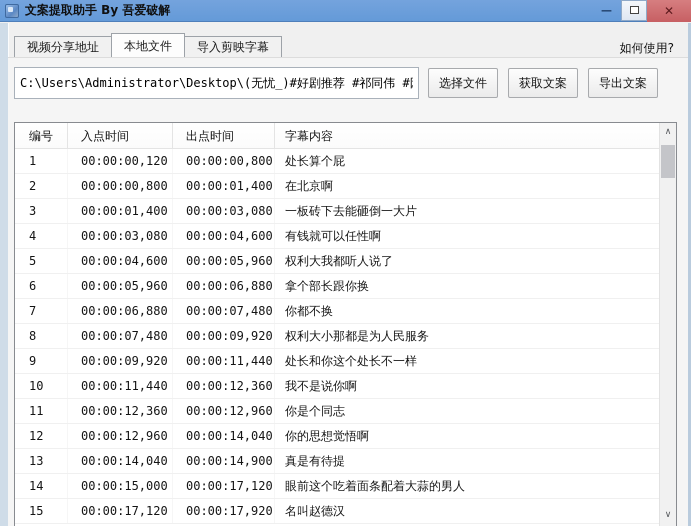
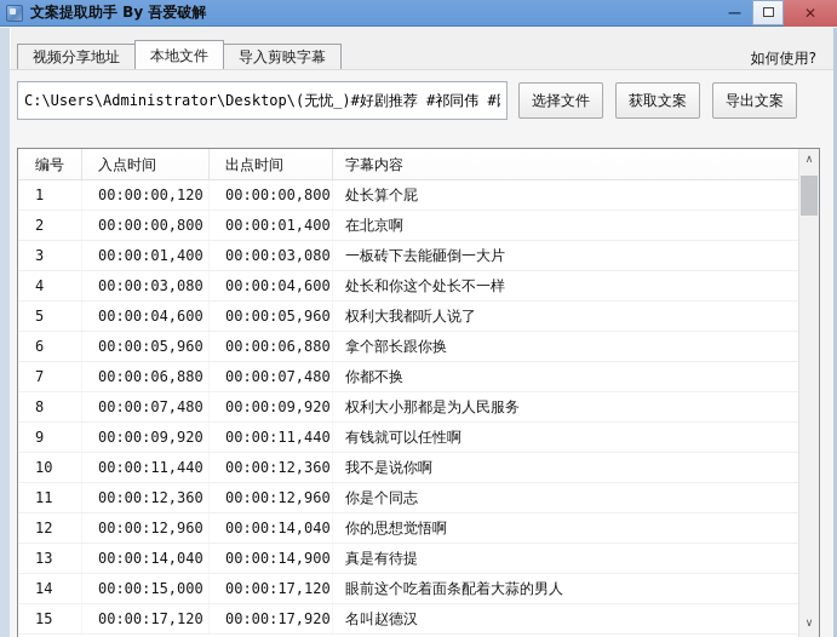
  文案提取助手 By 吾爱破解
  —
  ✕
  视频分享地址
  本地文件
  导入剪映字幕
  如何使用?
  C:\Users\Administrator\Desktop\(无忧_)#好剧推荐 #祁同伟 #
  选择文件
  获取文案
  导出文案
  编号
  入点时间
  出点时间
  字幕内容
  1
  00:00:00,120
  00:00:00,800
  处长算个屁
  2
  00:00:00,800
  00:00:01,400
  在北京啊
  3
  00:00:01,400
  00:00:03,080
  一板砖下去能砸倒一大片
  4
  00:00:03,080
  00:00:04,600
- 有钱就可以任性啊
+ 处长和你这个处长不一样
  5
  00:00:04,600
  00:00:05,960
  权利大我都听人说了
  6
  00:00:05,960
  00:00:06,880
  拿个部长跟你换
  7
  00:00:06,880
  00:00:07,480
  你都不换
  8
  00:00:07,480
  00:00:09,920
  权利大小那都是为人民服务
  9
  00:00:09,920
  00:00:11,440
- 处长和你这个处长不一样
+ 有钱就可以任性啊
  10
  00:00:11,440
  00:00:12,360
  我不是说你啊
  11
  00:00:12,360
  00:00:12,960
  你是个同志
  12
  00:00:12,960
  00:00:14,040
  你的思想觉悟啊
  13
  00:00:14,040
  00:00:14,900
  真是有待提
  14
  00:00:15,000
  00:00:17,120
  眼前这个吃着面条配着大蒜的男人
  15
  00:00:17,120
  00:00:17,920
  名叫赵德汉
  ∧
  ∨
